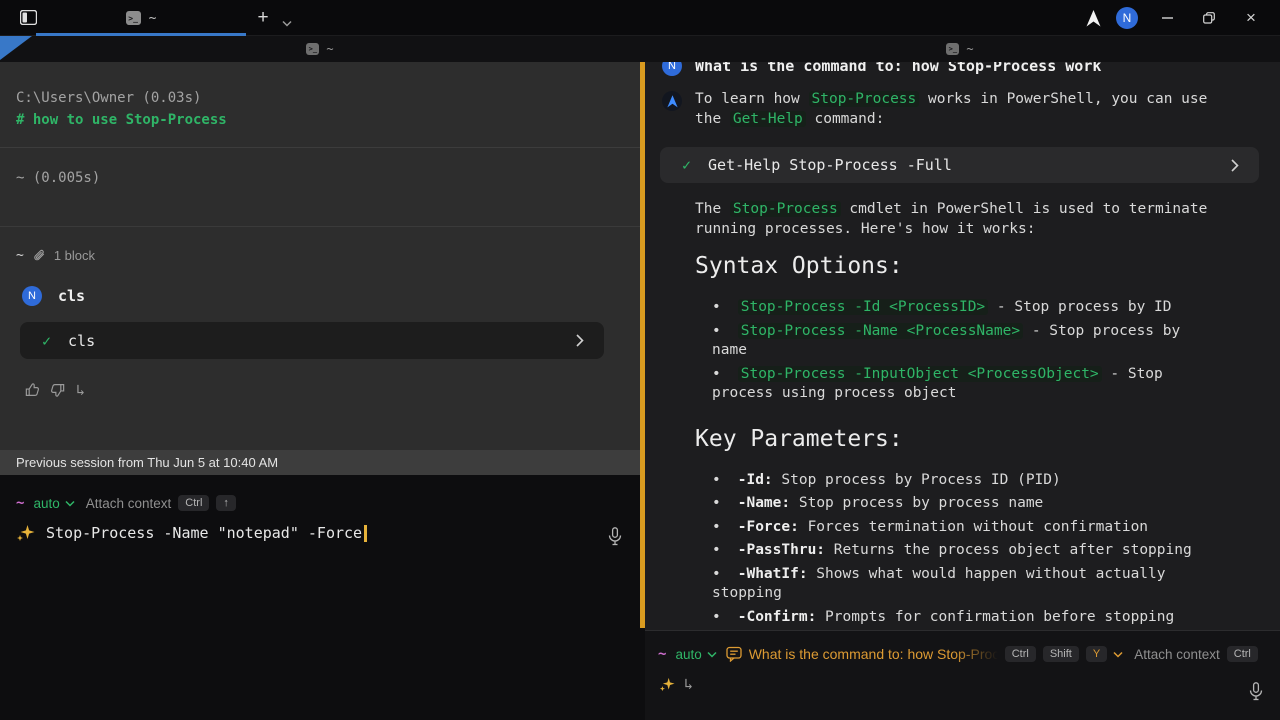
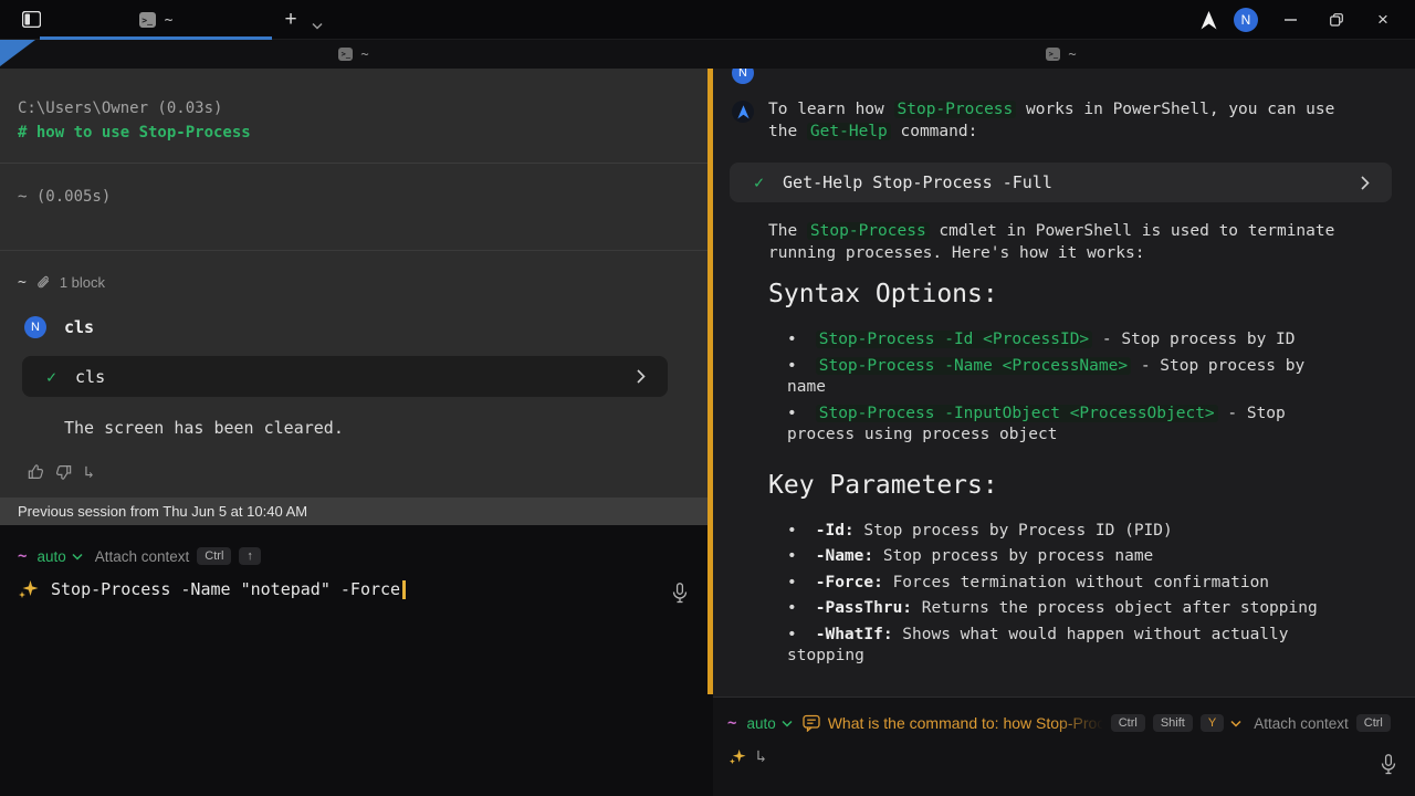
  >_
  ~
  +
  N
  ×
  >_
  ~
  >_
  ~
  C:\Users\Owner (0.03s)
  # how to use Stop-Process
  ~ (0.005s)
  ~
  1 block
  N
  cls
  ✓
  cls
+ The screen has been cleared.
  ↳
  Previous session from Thu Jun 5 at 10:40 AM
  ~
  auto
  Attach context
  Ctrl
  ↑
  Stop-Process -Name "notepad" -Force
  N
- What is the command to: how Stop-Process work
  To learn how Stop-Process works in PowerShell, you can use the Get-Help command:
  ✓
  Get-Help Stop-Process -Full
  The Stop-Process cmdlet in PowerShell is used to terminate running processes. Here's how it works:
  Syntax Options:
  • Stop-Process -Id <ProcessID> - Stop process by ID
  • Stop-Process -Name <ProcessName> - Stop process by name
  • Stop-Process -InputObject <ProcessObject> - Stop process using process object
  Key Parameters:
  • -Id: Stop process by Process ID (PID)
  • -Name: Stop process by process name
  • -Force: Forces termination without confirmation
  • -PassThru: Returns the process object after stopping
  • -WhatIf: Shows what would happen without actually stopping
- • -Confirm: Prompts for confirmation before stopping
  ~
  auto
  What is the command to: how Stop-Proc
  Ctrl
  Shift
  Y
  Attach context
  Ctrl
  ↳
